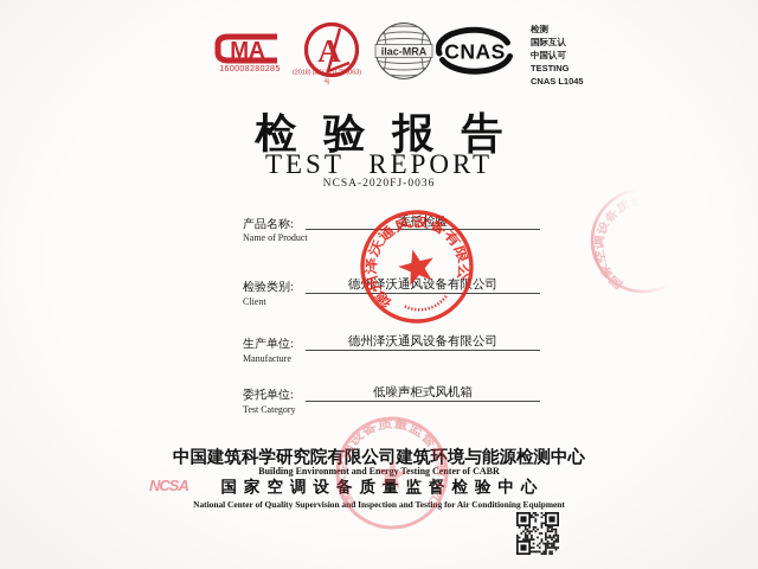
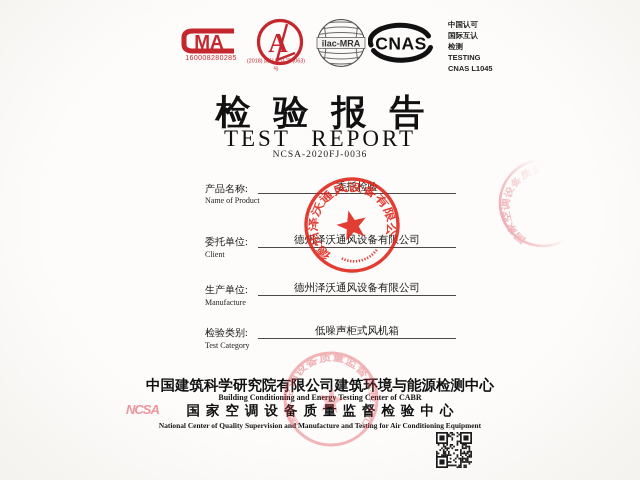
  MA
  A
  ilac-MRA
  CNAS
- 检测
+ 中国认可
  国际互认
- 中国认可
+ 检测
  TESTING
  CNAS L1045
  检验报告
  TEST REPORT
  NCSA-2020FJ-0036
  产品名称:
  Name of Product
  委托检验
- 检验类别:
+ 委托单位:
  Client
  德州泽沃通风设备有限公司
  生产单位:
  Manufacture
  德州泽沃通风设备有限公司
- 委托单位:
+ 检验类别:
  Test Category
  低噪声柜式风机箱
  中国建筑科学研究院有限公司建筑环境与能源检测中心
- Building Environment and Energy Testing Center of CABR
+ Building Conditioning and Energy Testing Center of CABR
  NCSA
  国家空调设备质量监督检验中心
- National Center of Quality Supervision and Inspection and Testing for Air Conditioning Equipment
+ National Center of Quality Supervision and Manufacture and Testing for Air Conditioning Equipment
